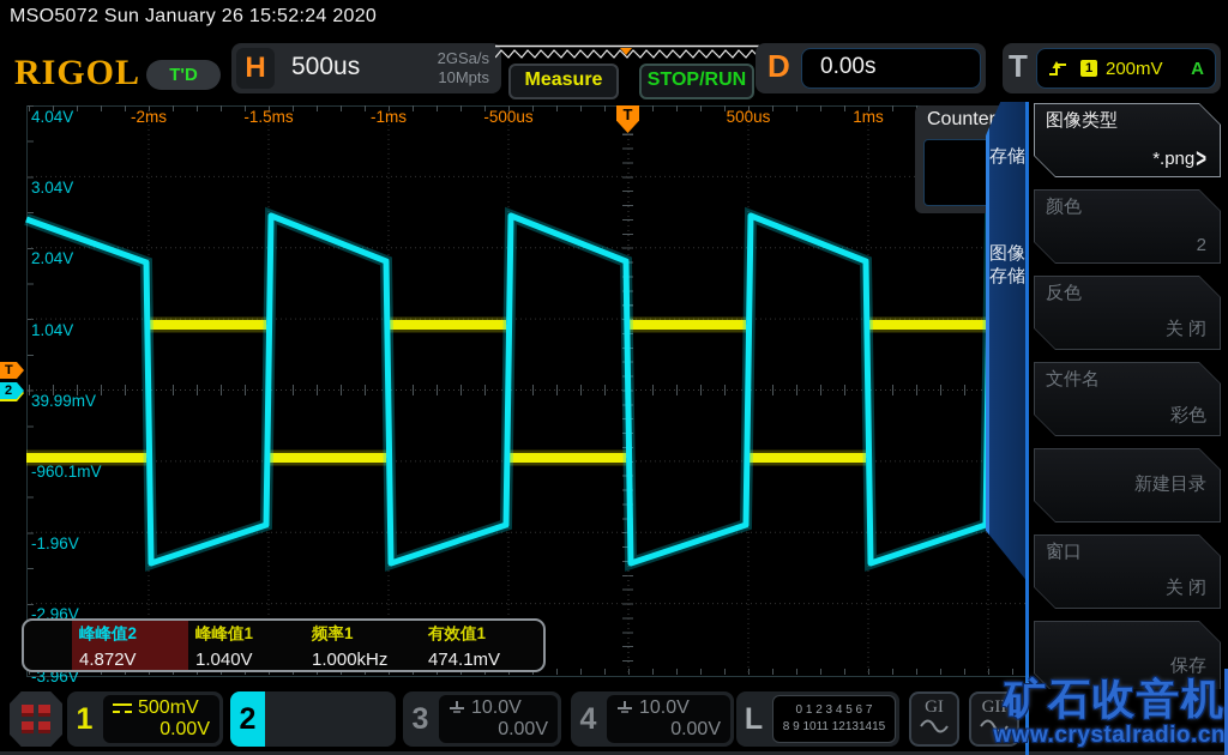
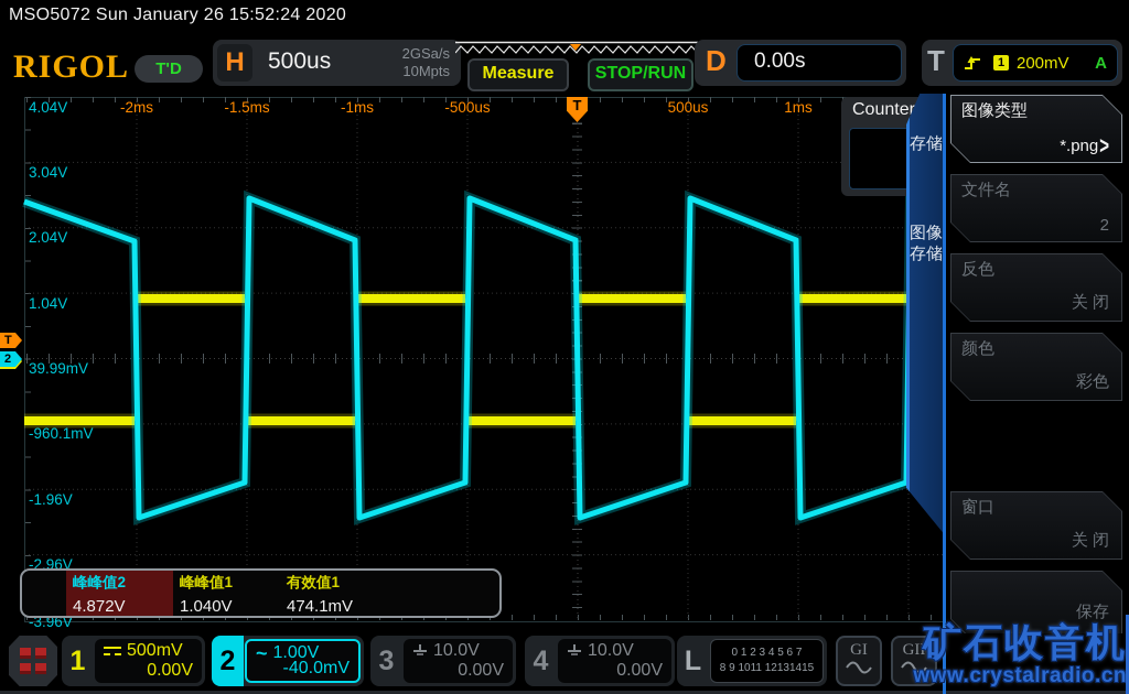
  MSO5072 Sun January 26 15:52:24 2020
  RIGOL
  T'D
  H
  500us
  2GSa/s
  10Mpts
  Measure
  STOP/RUN
  D
  0.00s
  T
  1
  200mV
  A
  4.04V
  3.04V
  2.04V
  1.04V
  39.99mV
  -960.1mV
  -1.96V
  -2.96V
  -3.96V
  -2ms
  -1.5ms
  -1ms
  -500us
  500us
  1ms
  T
  T
  2
  Counter
  存储
  图像存储
  图像类型
  *.png>
- 颜色
+ 文件名
  2
  反色
  关 闭
- 文件名
+ 颜色
  彩色
- 新建目录
  窗口
  关 闭
  保存
  峰峰值2
  4.872V
  峰峰值1
  1.040V
- 频率1
- 1.000kHz
  有效值1
  474.1mV
  1
  500mV
  0.00V
  2
+ ~
+ 1.00V
+ -40.0mV
  3
  10.0V
  0.00V
  4
  10.0V
  0.00V
  L
  0 1 2 3 4 5 6 7
  8 9 1011 12131415
  GI
  GII
  矿石收音机
  www.crystalradio.cn
